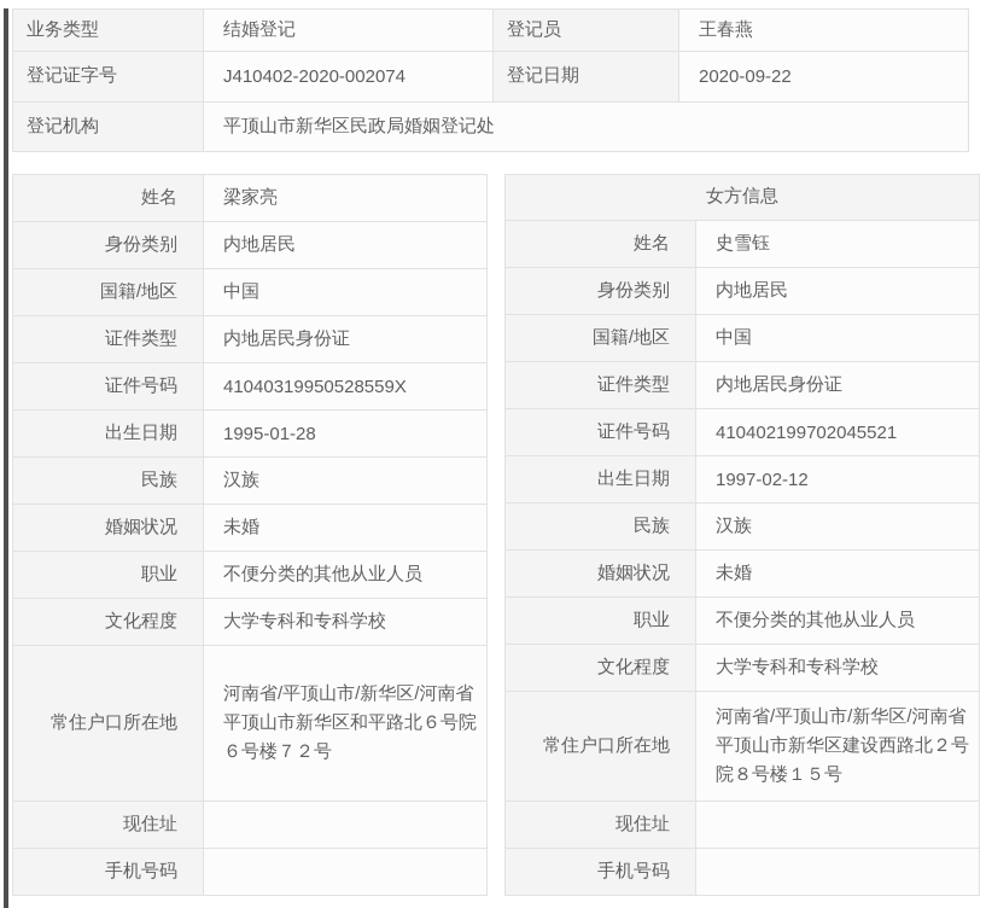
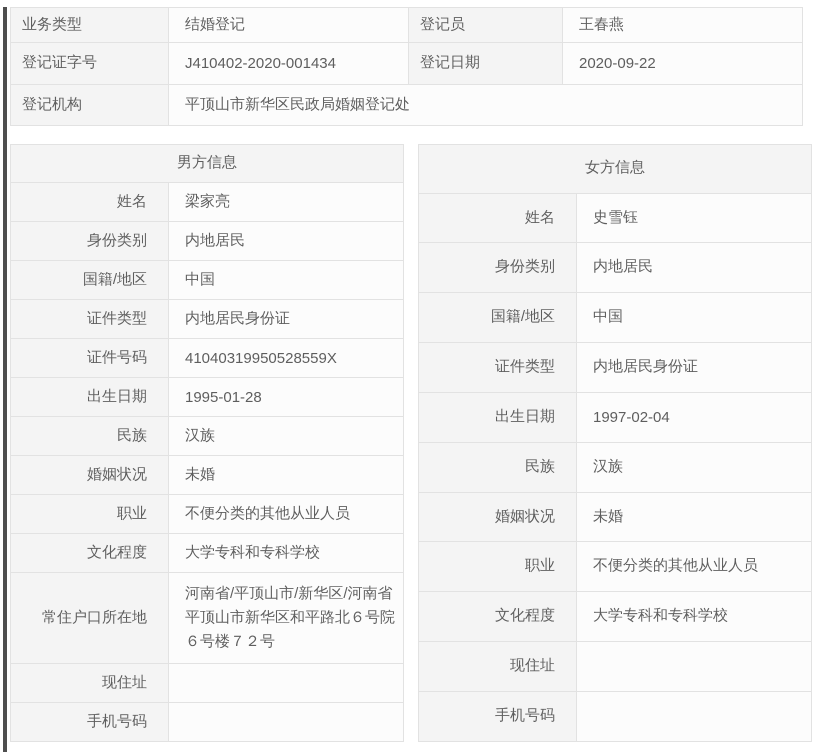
  业务类型	结婚登记	登记员	王春燕
- 登记证字号	J410402-2020-002074	登记日期	2020-09-22
+ 登记证字号	J410402-2020-001434	登记日期	2020-09-22
  登记机构	平顶山市新华区民政局婚姻登记处
+ 男方信息
  姓名	梁家亮
  身份类别	内地居民
  国籍/地区	中国
  证件类型	内地居民身份证
  证件号码	41040319950528559X
  出生日期	1995-01-28
  民族	汉族
  婚姻状况	未婚
  职业	不便分类的其他从业人员
  文化程度	大学专科和专科学校
  常住户口所在地	河南省/平顶山市/新华区/河南省平顶山市新华区和平路北６号院６号楼７２号
  现住址
  手机号码
  女方信息
  姓名	史雪钰
  身份类别	内地居民
  国籍/地区	中国
  证件类型	内地居民身份证
- 证件号码	410402199702045521
- 出生日期	1997-02-12
+ 出生日期	1997-02-04
  民族	汉族
  婚姻状况	未婚
  职业	不便分类的其他从业人员
  文化程度	大学专科和专科学校
- 常住户口所在地	河南省/平顶山市/新华区/河南省平顶山市新华区建设西路北２号院８号楼１５号
  现住址
  手机号码
